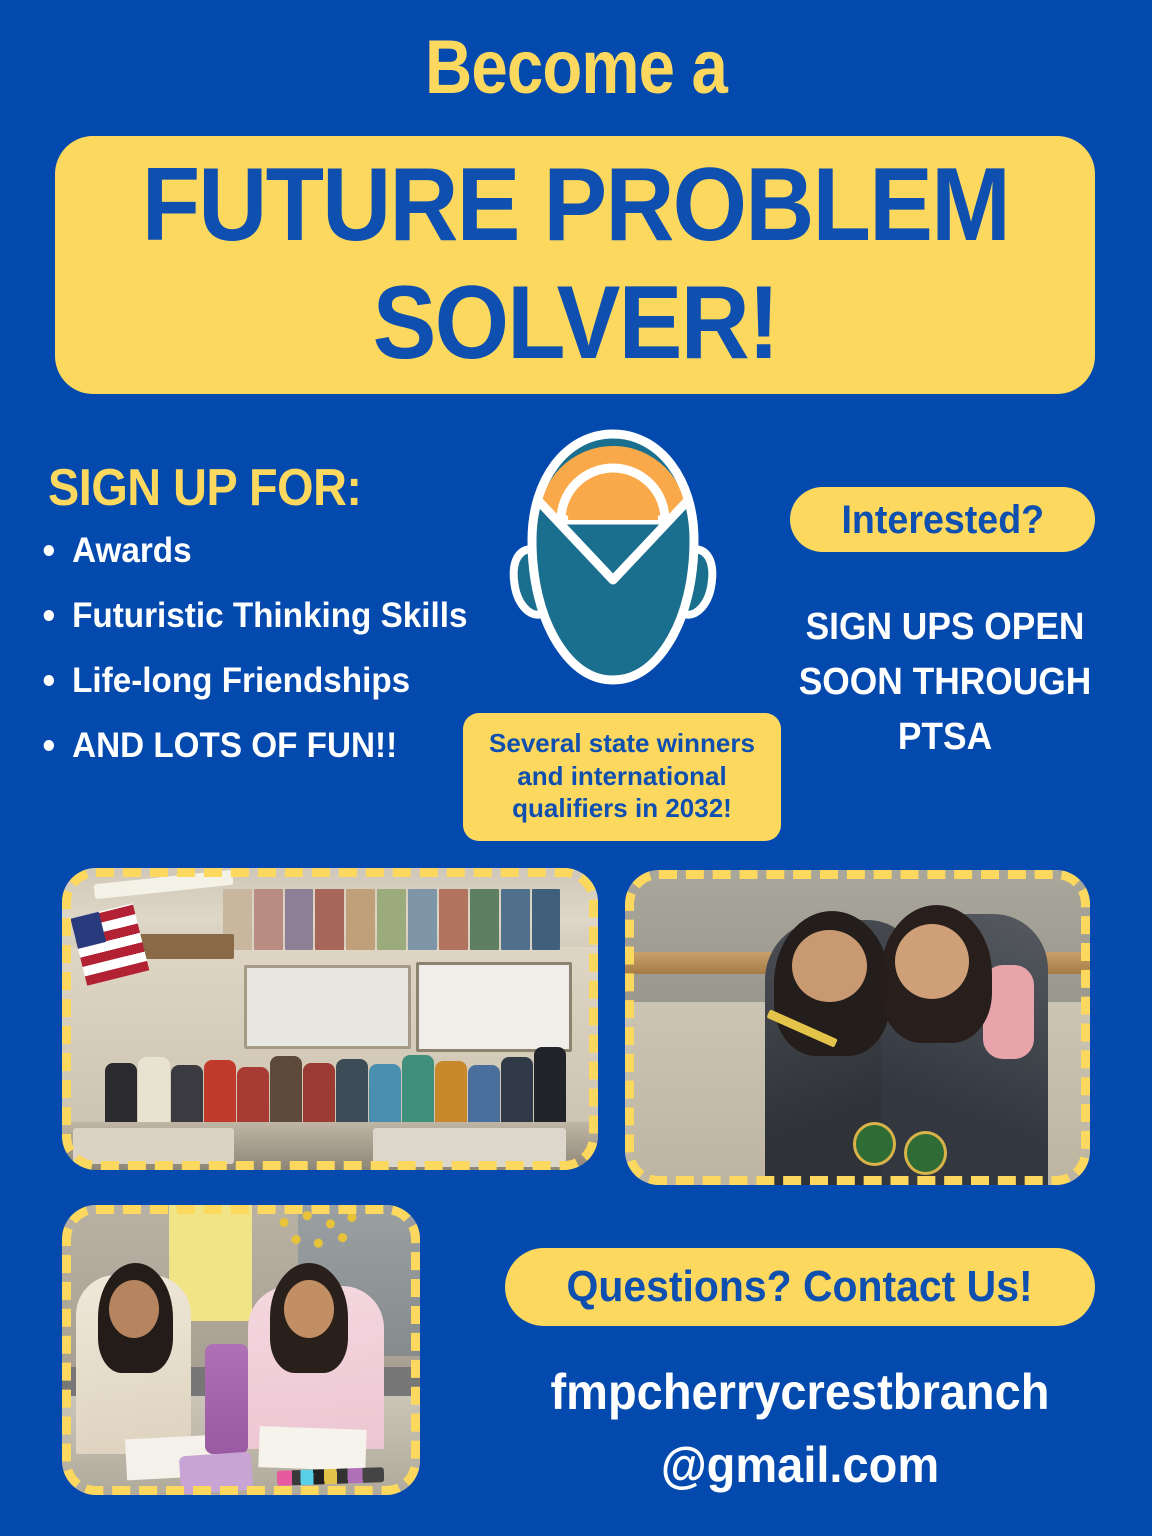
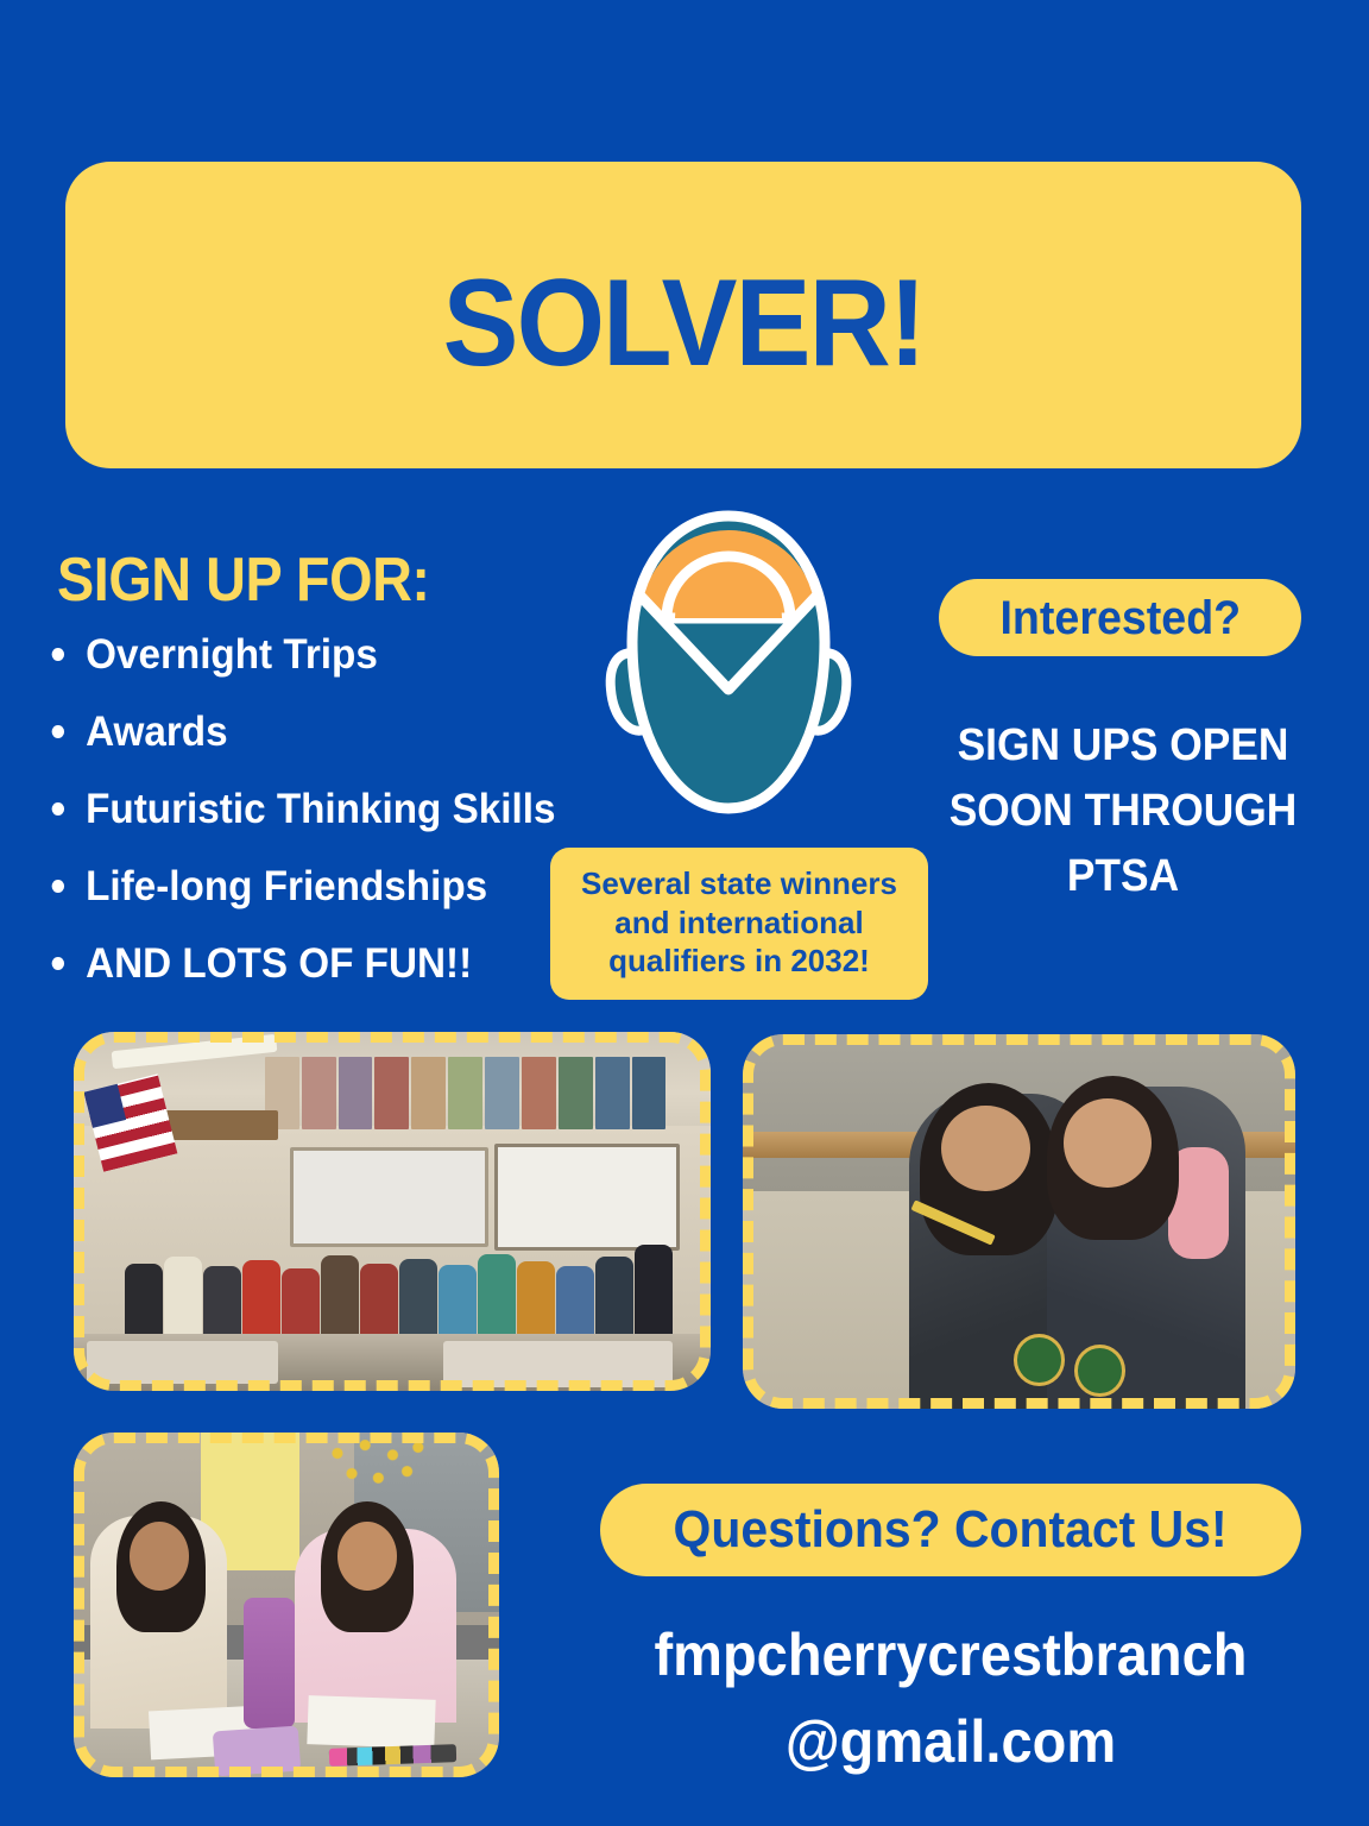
- Become a
- FUTURE PROBLEM
  SOLVER!
  SIGN UP FOR:
+ Overnight Trips
  Awards
  Futuristic Thinking Skills
  Life-long Friendships
  AND LOTS OF FUN!!
  Interested?
  SIGN UPS OPEN SOON THROUGH PTSA
  Several state winners and international qualifiers in 2032!
  Questions? Contact Us!
  fmpcherrycrestbranch
  @gmail.com
